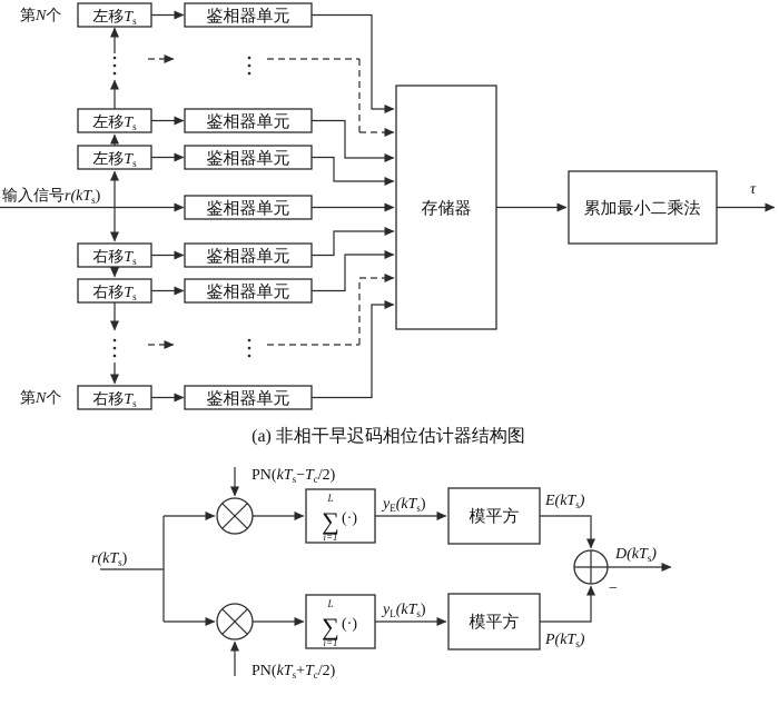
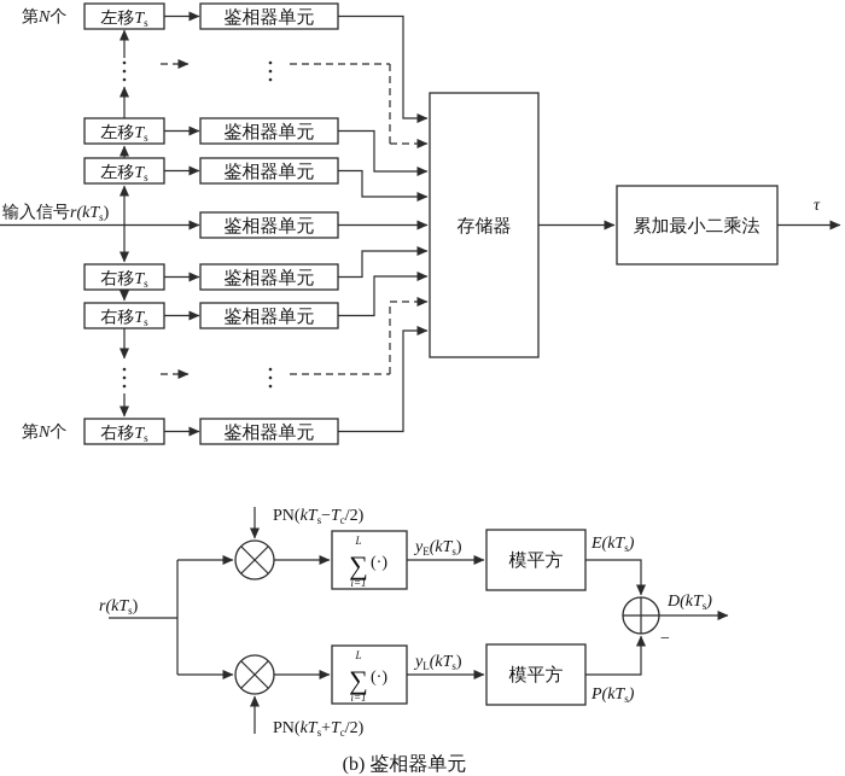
  第N个
  第N个
  输入信号r(kTs)
  左移Ts
  左移Ts
  左移Ts
  右移Ts
  右移Ts
  右移Ts
  鉴相器单元
  鉴相器单元
  鉴相器单元
  鉴相器单元
  鉴相器单元
  鉴相器单元
  鉴相器单元
  存储器
  累加最小二乘法
  τ
- (a) 非相干早迟码相位估计器结构图
  r(kTs)
  PN(kTs−Tc/2)
  PN(kTs+Tc/2)
  L
  ∑
  i=1
  (·)
  L
  ∑
  i=1
  (·)
  yE(kTs)
  yL(kTs)
  模平方
  模平方
  E(kTs)
  P(kTs)
  −
  D(kTs)
+ (b) 鉴相器单元
